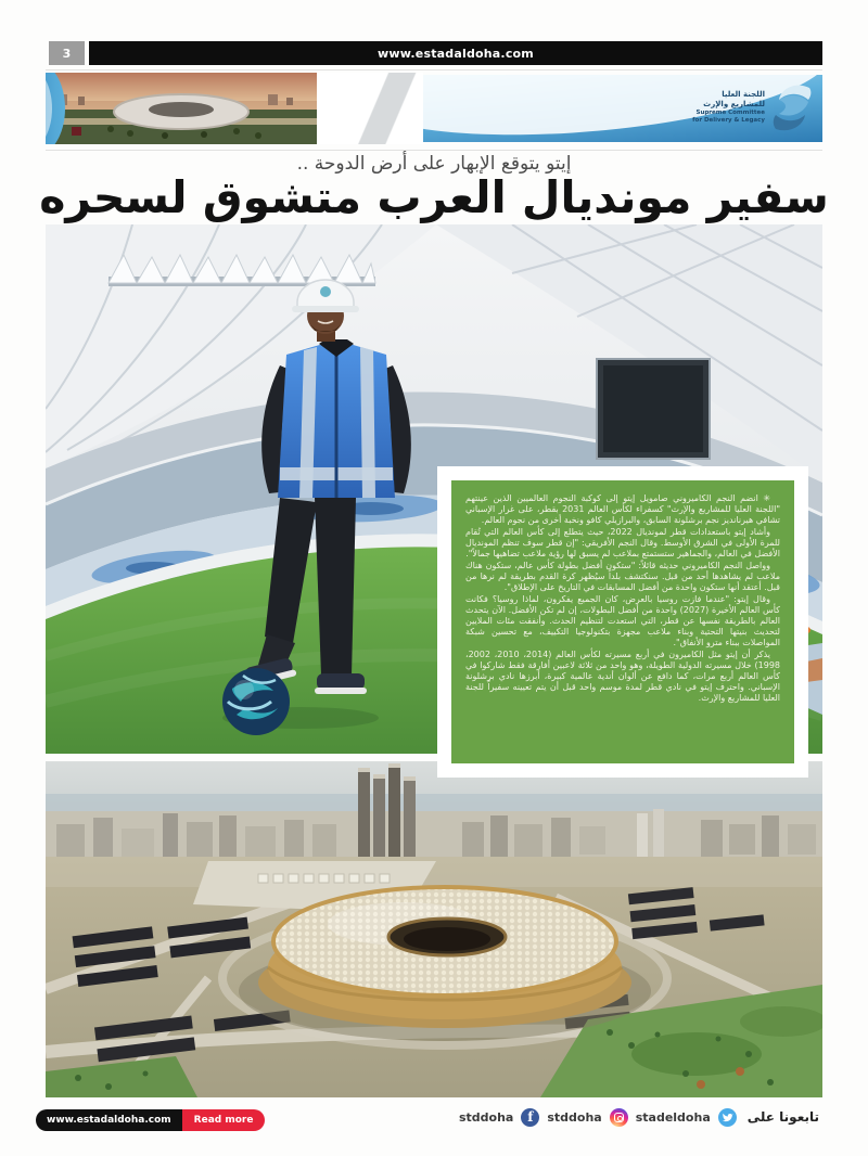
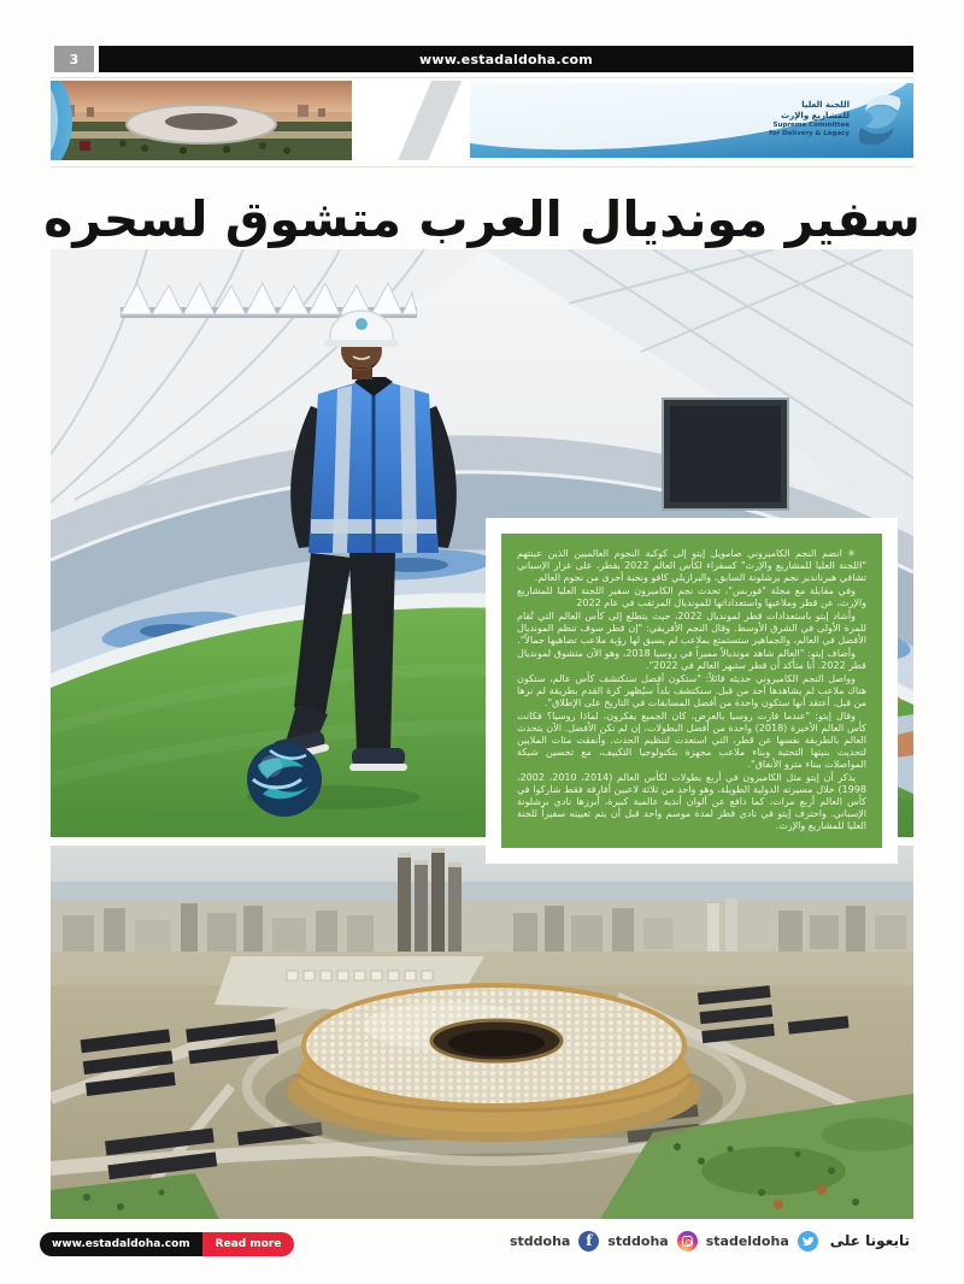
  3
  www.estadaldoha.com
  اللجنة العليا
  للمشاريع والإرث
- إيتو يتوقع الإبهار على أرض الدوحة ..
  سفير مونديال العرب متشوق لسحره
- ✳ انضم النجم الكاميروني صامويل إيتو إلى كوكبة النجوم العالميين الذين عينتهم "اللجنة العليا للمشاريع والإرث" كسفراء لكأس العالم 2031 بقطر، على غرار الإسباني تشافي هيرنانديز نجم برشلونة السابق، والبرازيلي كافو ونخبة أخرى من نجوم العالم.
+ ✳ انضم النجم الكاميروني صامويل إيتو إلى كوكبة النجوم العالميين الذين عينتهم "اللجنة العليا للمشاريع والإرث" كسفراء لكأس العالم 2022 بقطر، على غرار الإسباني تشافي هيرنانديز نجم برشلونة السابق، والبرازيلي كافو ونخبة أخرى من نجوم العالم.
+ وفي مقابلة مع مجلة "فوربس"، تحدث نجم الكاميرون سفير اللجنة العليا للمشاريع والإرث، عن قطر وملاعبها واستعداداتها للمونديال المرتقب في عام 2022
  وأشاد إيتو باستعدادات قطر لمونديال 2022، حيث يتطلع إلى كأس العالم التي تُقام للمرة الأولى في الشرق الأوسط. وقال النجم الأفريقي: "إن قطر سوف تنظم المونديال الأفضل في العالم، والجماهير ستستمتع بملاعب لم يسبق لها رؤية ملاعب تضاهيها جمالاً".
+ وأضاف إيتو: "العالم شاهد مونديالاً مميزاً في روسيا 2018، وهو الآن متشوق لمونديال قطر 2022. أنا متأكد أن قطر ستبهر العالم في 2022".
- وواصل النجم الكاميروني حديثه قائلاً: "ستكون أفضل بطولة كأس عالم، ستكون هناك ملاعب لم يشاهدها أحد من قبل. سنكتشف بلداً سيُظهر كرة القدم بطريقة لم نرها من قبل. أعتقد أنها ستكون واحدة من أفضل المسابقات في التاريخ على الإطلاق".
+ وواصل النجم الكاميروني حديثه قائلاً: "ستكون أفضل سنكتشف كأس عالم، ستكون هناك ملاعب لم يشاهدها أحد من قبل. سنكتشف بلداً سيُظهر كرة القدم بطريقة لم نرها من قبل. أعتقد أنها ستكون واحدة من أفضل المسابقات في التاريخ على الإطلاق".
- وقال إيتو: "عندما فازت روسيا بالعرض، كان الجميع يفكرون، لماذا روسيا؟ فكانت كأس العالم الأخيرة (2027) واحدة من أفضل البطولات، إن لم تكن الأفضل. الآن يتحدث العالم بالطريقة نفسها عن قطر، التي استعدت لتنظيم الحدث. وأنفقت مئات الملايين لتحديث بنيتها التحتية وبناء ملاعب مجهزة بتكنولوجيا التكييف، مع تحسين شبكة المواصلات ببناء مترو الأنفاق".
+ وقال إيتو: "عندما فازت روسيا بالعرض، كان الجميع يفكرون، لماذا روسيا؟ فكانت كأس العالم الأخيرة (2018) واحدة من أفضل البطولات، إن لم تكن الأفضل. الآن يتحدث العالم بالطريقة نفسها عن قطر، التي استعدت لتنظيم الحدث. وأنفقت مئات الملايين لتحديث بنيتها التحتية وبناء ملاعب مجهزة بتكنولوجيا التكييف، مع تحسين شبكة المواصلات ببناء مترو الأنفاق".
- يذكر أن إيتو مثل الكاميرون في أربع مسيرته لكأس العالم (2014، 2010، 2002، 1998) خلال مسيرته الدولية الطويلة، وهو واحد من ثلاثة لاعبين أفارقة فقط شاركوا في كأس العالم أربع مرات، كما دافع عن ألوان أندية عالمية كبيرة، أبرزها نادي برشلونة الإسباني. واحترف إيتو في نادي قطر لمدة موسم واحد قبل أن يتم تعيينه سفيراً للجنة العليا للمشاريع والإرث.
+ يذكر أن إيتو مثل الكاميرون في أربع بطولات لكأس العالم (2014، 2010، 2002، 1998) خلال مسيرته الدولية الطويلة، وهو واحد من ثلاثة لاعبين أفارقة فقط شاركوا في كأس العالم أربع مرات، كما دافع عن ألوان أندية عالمية كبيرة، أبرزها نادي برشلونة الإسباني. واحترف إيتو في نادي قطر لمدة موسم واحد قبل أن يتم تعيينه سفيراً للجنة العليا للمشاريع والإرث.
  www.estadaldoha.com
  Read more
  stddoha
  f
  stddoha
  stadeldoha
  تابعونا على
